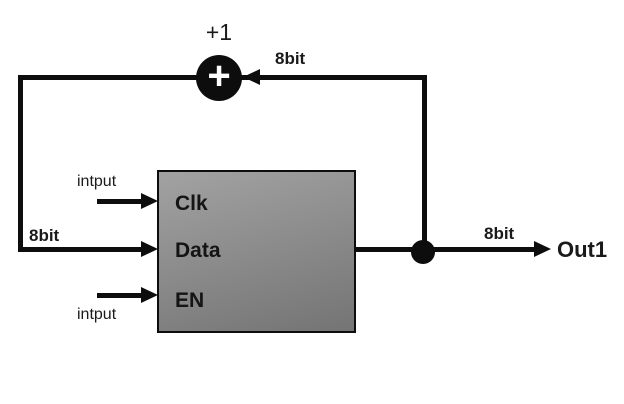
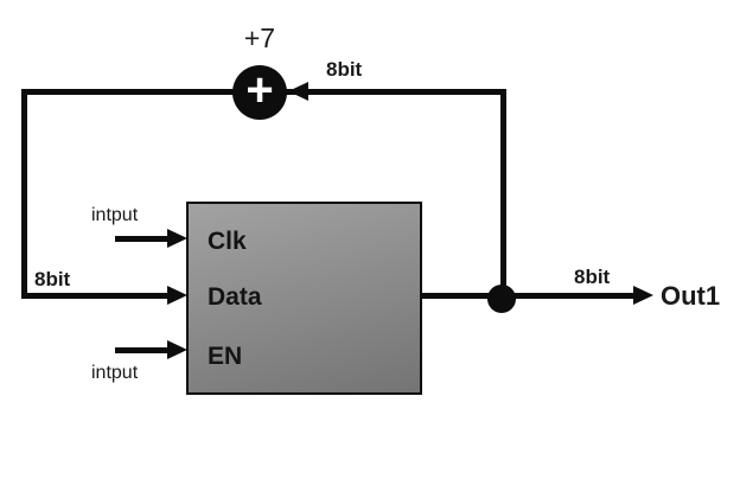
  +
- +1
+ +7
  Clk
  Data
  EN
  8bit
  8bit
  8bit
  intput
  intput
  Out1
